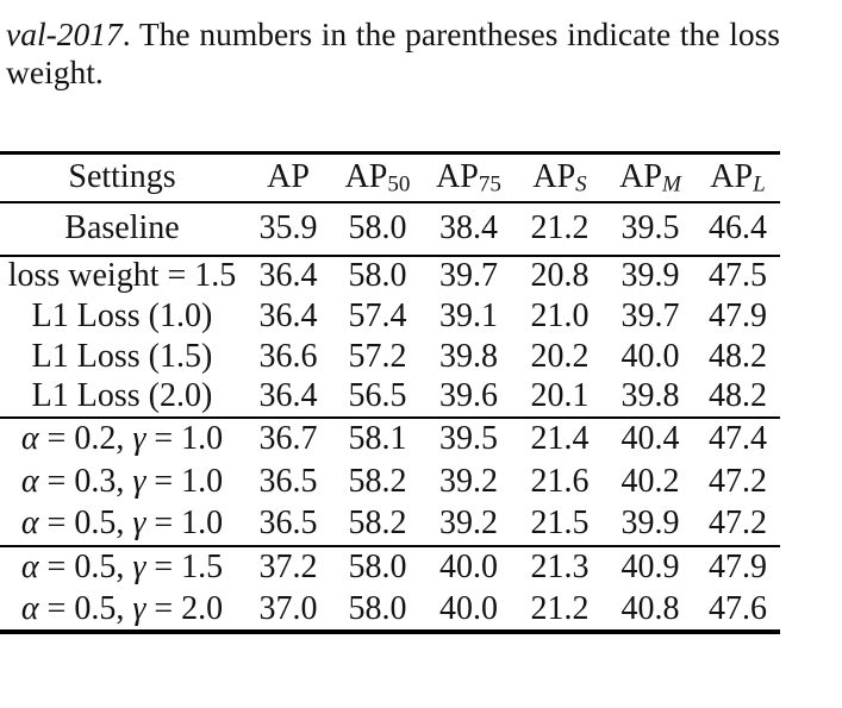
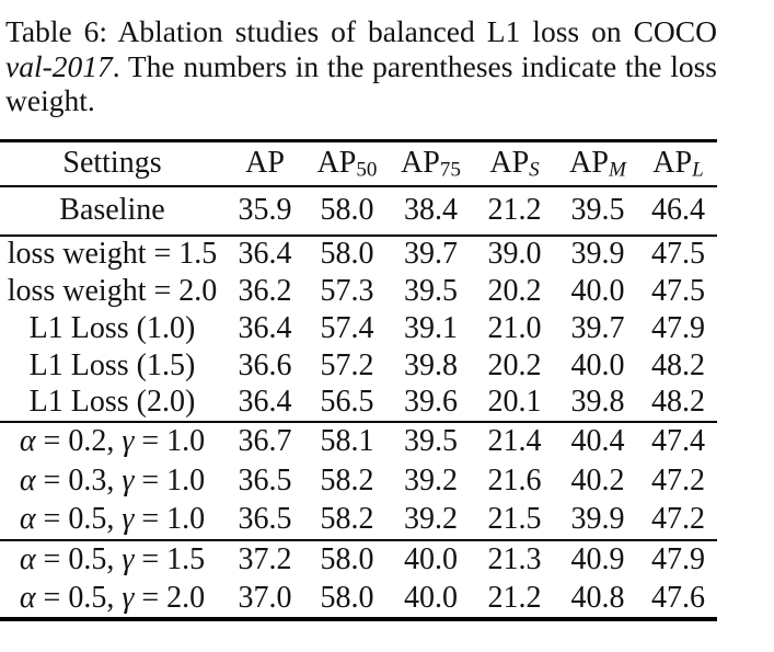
+ Table 6: Ablation studies of balanced L1 loss on COCO
  val-2017. The numbers in the parentheses indicate the loss
  weight.
  Settings	AP	AP50	AP75	APS	APM	APL
  Baseline	35.9	58.0	38.4	21.2	39.5	46.4
- loss weight = 1.5	36.4	58.0	39.7	20.8	39.9	47.5
+ loss weight = 1.5	36.4	58.0	39.7	39.0	39.9	47.5
+ loss weight = 2.0	36.2	57.3	39.5	20.2	40.0	47.5
  L1 Loss (1.0)	36.4	57.4	39.1	21.0	39.7	47.9
  L1 Loss (1.5)	36.6	57.2	39.8	20.2	40.0	48.2
  L1 Loss (2.0)	36.4	56.5	39.6	20.1	39.8	48.2
  α = 0.2, γ = 1.0	36.7	58.1	39.5	21.4	40.4	47.4
  α = 0.3, γ = 1.0	36.5	58.2	39.2	21.6	40.2	47.2
  α = 0.5, γ = 1.0	36.5	58.2	39.2	21.5	39.9	47.2
  α = 0.5, γ = 1.5	37.2	58.0	40.0	21.3	40.9	47.9
  α = 0.5, γ = 2.0	37.0	58.0	40.0	21.2	40.8	47.6
